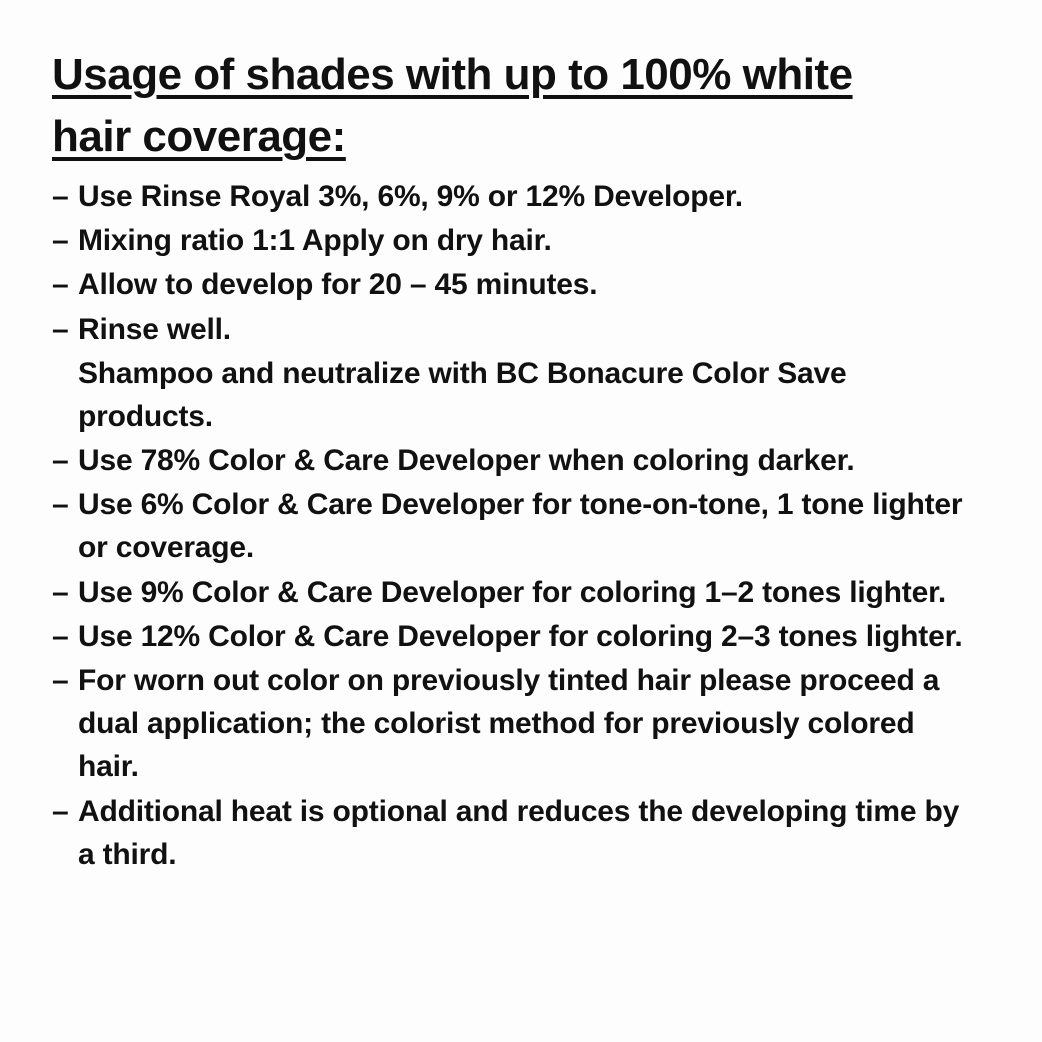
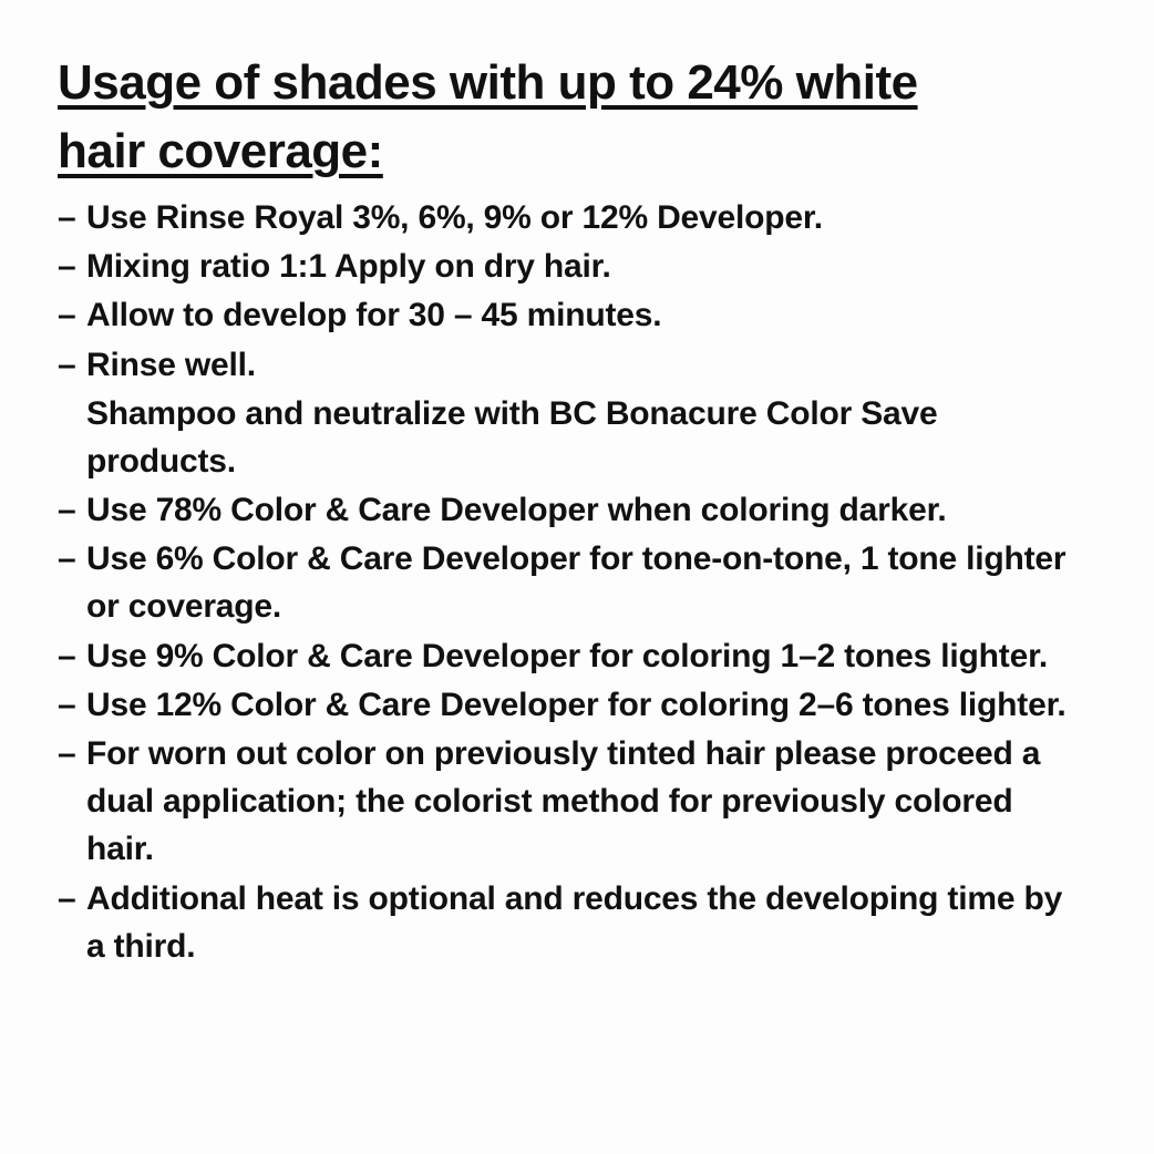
- Usage of shades with up to 100% white hair coverage:
+ Usage of shades with up to 24% white hair coverage:
  –
  Use Rinse Royal 3%, 6%, 9% or 12% Developer.
  –
  Mixing ratio 1:1 Apply on dry hair.
  –
- Allow to develop for 20 – 45 minutes.
+ Allow to develop for 30 – 45 minutes.
  –
  Rinse well.
  Shampoo and neutralize with BC Bonacure Color Save products.
  –
  Use 78% Color & Care Developer when coloring darker.
  –
  Use 6% Color & Care Developer for tone-on-tone, 1 tone lighter or coverage.
  –
  Use 9% Color & Care Developer for coloring 1–2 tones lighter.
  –
- Use 12% Color & Care Developer for coloring 2–3 tones lighter.
+ Use 12% Color & Care Developer for coloring 2–6 tones lighter.
  –
  For worn out color on previously tinted hair please proceed a dual application; the colorist method for previously colored hair.
  –
  Additional heat is optional and reduces the developing time by a third.
